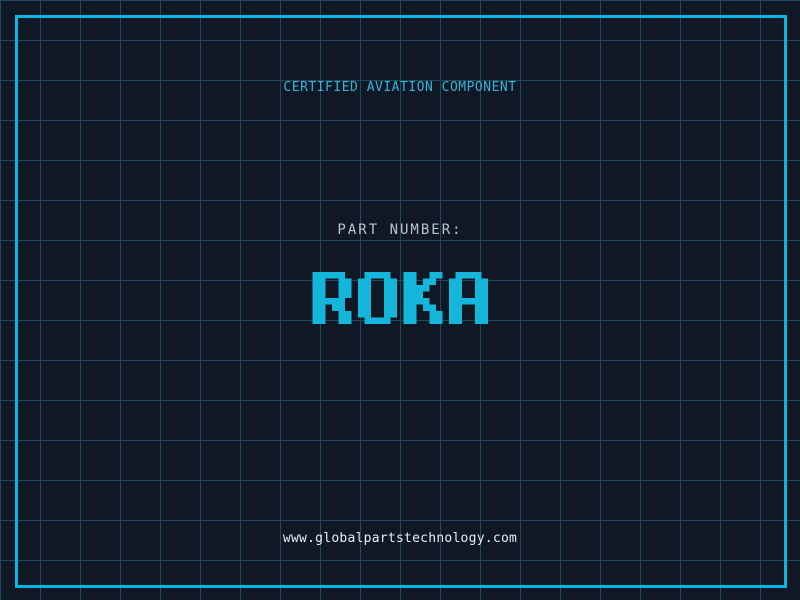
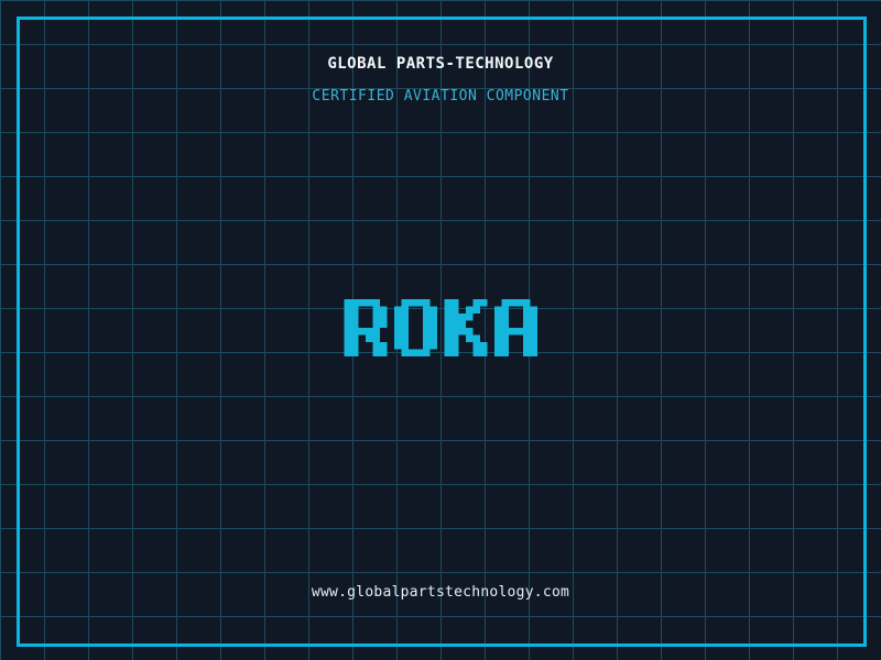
+ GLOBAL PARTS-TECHNOLOGY
  CERTIFIED AVIATION COMPONENT
- PART NUMBER:
  www.globalpartstechnology.com
